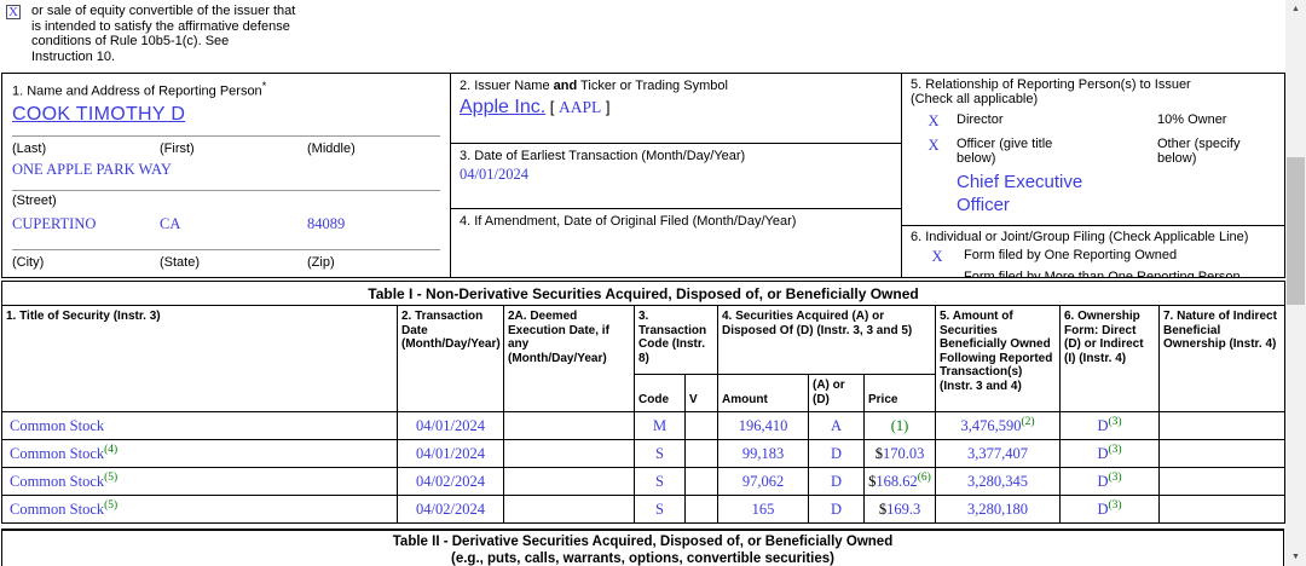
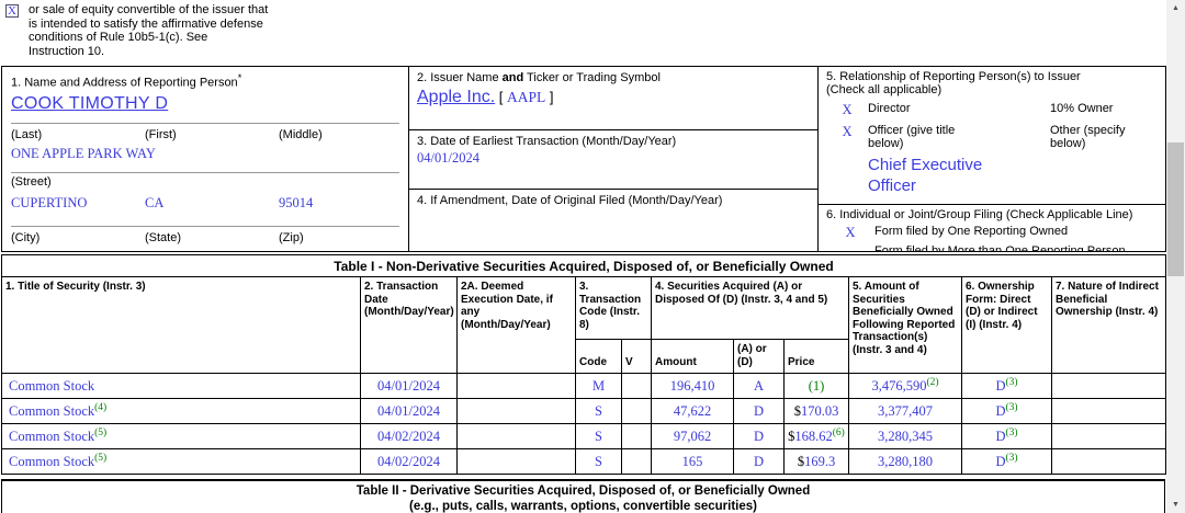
  X
  or sale of equity convertible of the issuer that
  is intended to satisfy the affirmative defense
  conditions of Rule 10b5-1(c). See
  Instruction 10.
  1. Name and Address of Reporting Person*
  COOK TIMOTHY D
  (Last)
  (First)
  (Middle)
  ONE APPLE PARK WAY
  (Street)
  CUPERTINO
  CA
- 84089
+ 95014
  (City)
  (State)
  (Zip)
  2. Issuer Name and Ticker or Trading Symbol
  Apple Inc. [ AAPL ]
  3. Date of Earliest Transaction (Month/Day/Year)
  04/01/2024
  4. If Amendment, Date of Original Filed (Month/Day/Year)
  5. Relationship of Reporting Person(s) to Issuer
  (Check all applicable)
  X
  Director
  10% Owner
  X
  Officer (give title below)
  Other (specify below)
  Chief Executive Officer
  6. Individual or Joint/Group Filing (Check Applicable Line)
  X
  Form filed by One Reporting Owned
  Table I - Non-Derivative Securities Acquired, Disposed of, or Beneficially Owned
- 1. Title of Security (Instr. 3)	2. Transaction Date (Month/Day/Year)	2A. Deemed Execution Date, if any (Month/Day/Year)	3. Transaction Code (Instr. 8)	4. Securities Acquired (A) or Disposed Of (D) (Instr. 3, 3 and 5)	5. Amount of Securities Beneficially Owned Following Reported Transaction(s) (Instr. 3 and 4)	6. Ownership Form: Direct (D) or Indirect (I) (Instr. 4)	7. Nature of Indirect Beneficial Ownership (Instr. 4)
+ 1. Title of Security (Instr. 3)	2. Transaction Date (Month/Day/Year)	2A. Deemed Execution Date, if any (Month/Day/Year)	3. Transaction Code (Instr. 8)	4. Securities Acquired (A) or Disposed Of (D) (Instr. 3, 4 and 5)	5. Amount of Securities Beneficially Owned Following Reported Transaction(s) (Instr. 3 and 4)	6. Ownership Form: Direct (D) or Indirect (I) (Instr. 4)	7. Nature of Indirect Beneficial Ownership (Instr. 4)
  Code	V	Amount	(A) or (D)	Price
  Common Stock	04/01/2024		M		196,410	A	(1)	3,476,590(2)	D(3)
- Common Stock(4)	04/01/2024		S		99,183	D	$170.03	3,377,407	D(3)
+ Common Stock(4)	04/01/2024		S		47,622	D	$170.03	3,377,407	D(3)
  Common Stock(5)	04/02/2024		S		97,062	D	$168.62(6)	3,280,345	D(3)
  Common Stock(5)	04/02/2024		S		165	D	$169.3	3,280,180	D(3)
  Table II - Derivative Securities Acquired, Disposed of, or Beneficially Owned
  (e.g., puts, calls, warrants, options, convertible securities)
